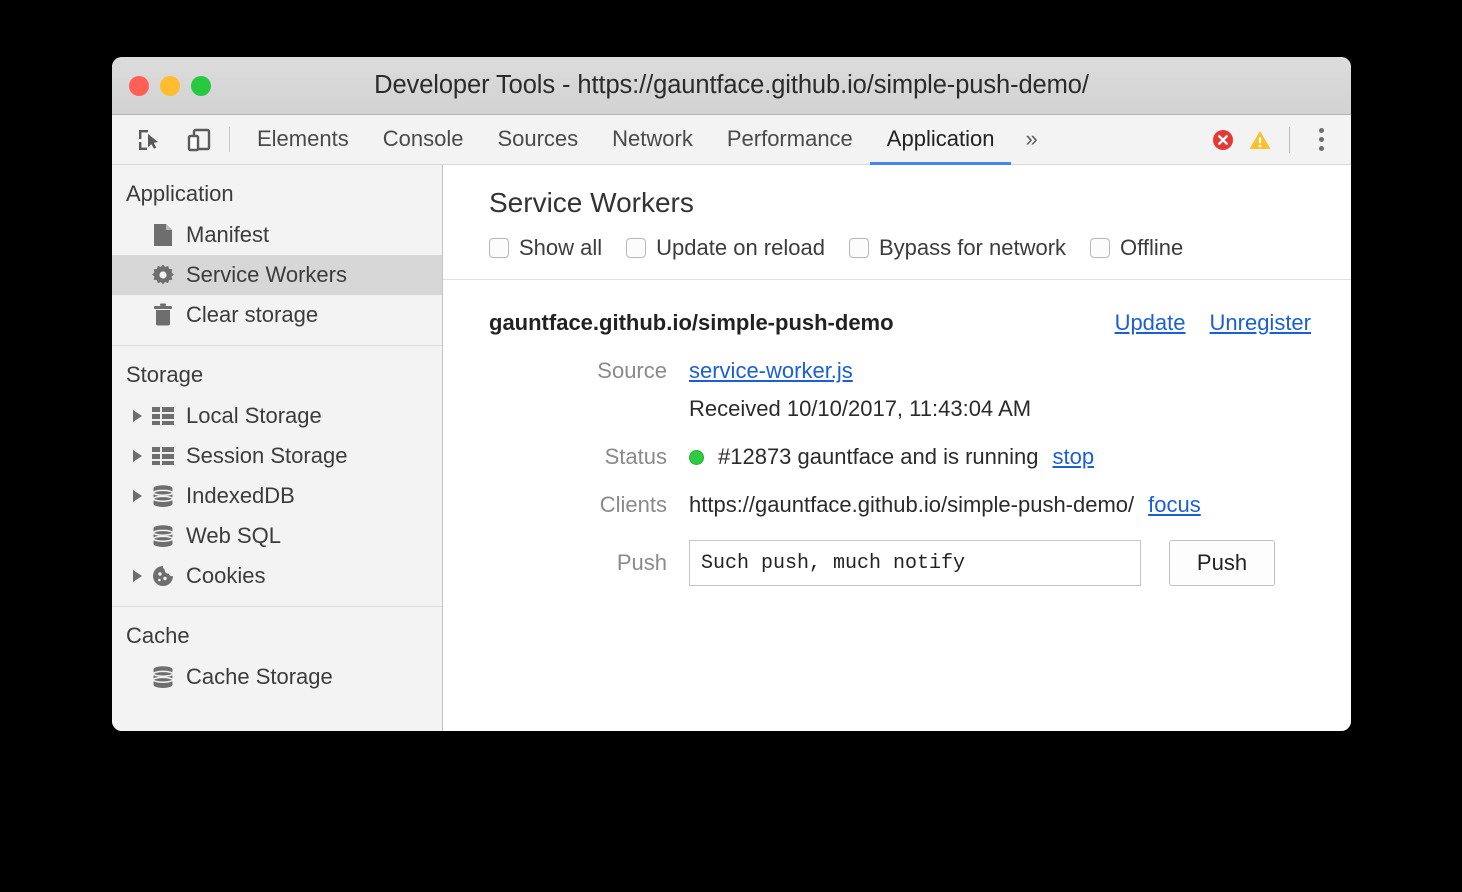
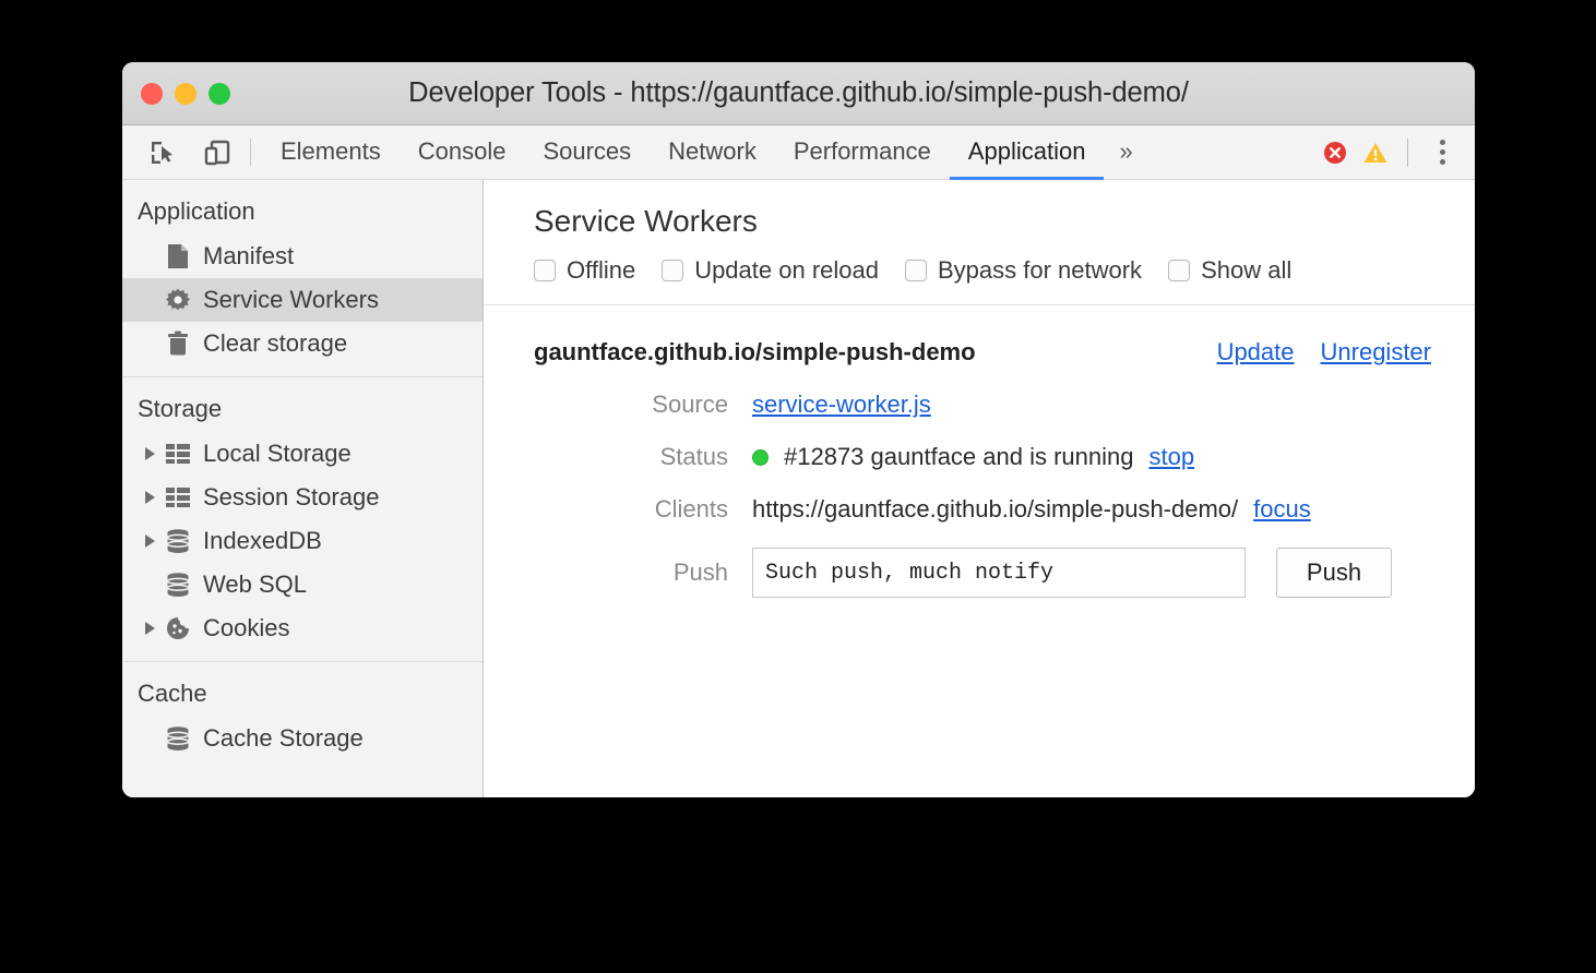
  Developer Tools - https://gauntface.github.io/simple-push-demo/
  Elements
  Console
  Sources
  Network
  Performance
  Application
  »
  Application
  Manifest
  Service Workers
  Clear storage
  Storage
  Local Storage
  Session Storage
  IndexedDB
  Web SQL
  Cookies
  Cache
  Cache Storage
  Service Workers
- Show all
+ Offline
  Update on reload
  Bypass for network
- Offline
+ Show all
  gauntface.github.io/simple-push-demo
  Update
  Unregister
  Source
  service-worker.js
- Received 10/10/2017, 11:43:04 AM
  Status
  #12873 gauntface and is running
  stop
  Clients
  https://gauntface.github.io/simple-push-demo/
  focus
  Push
  Such push, much notify
  Push
